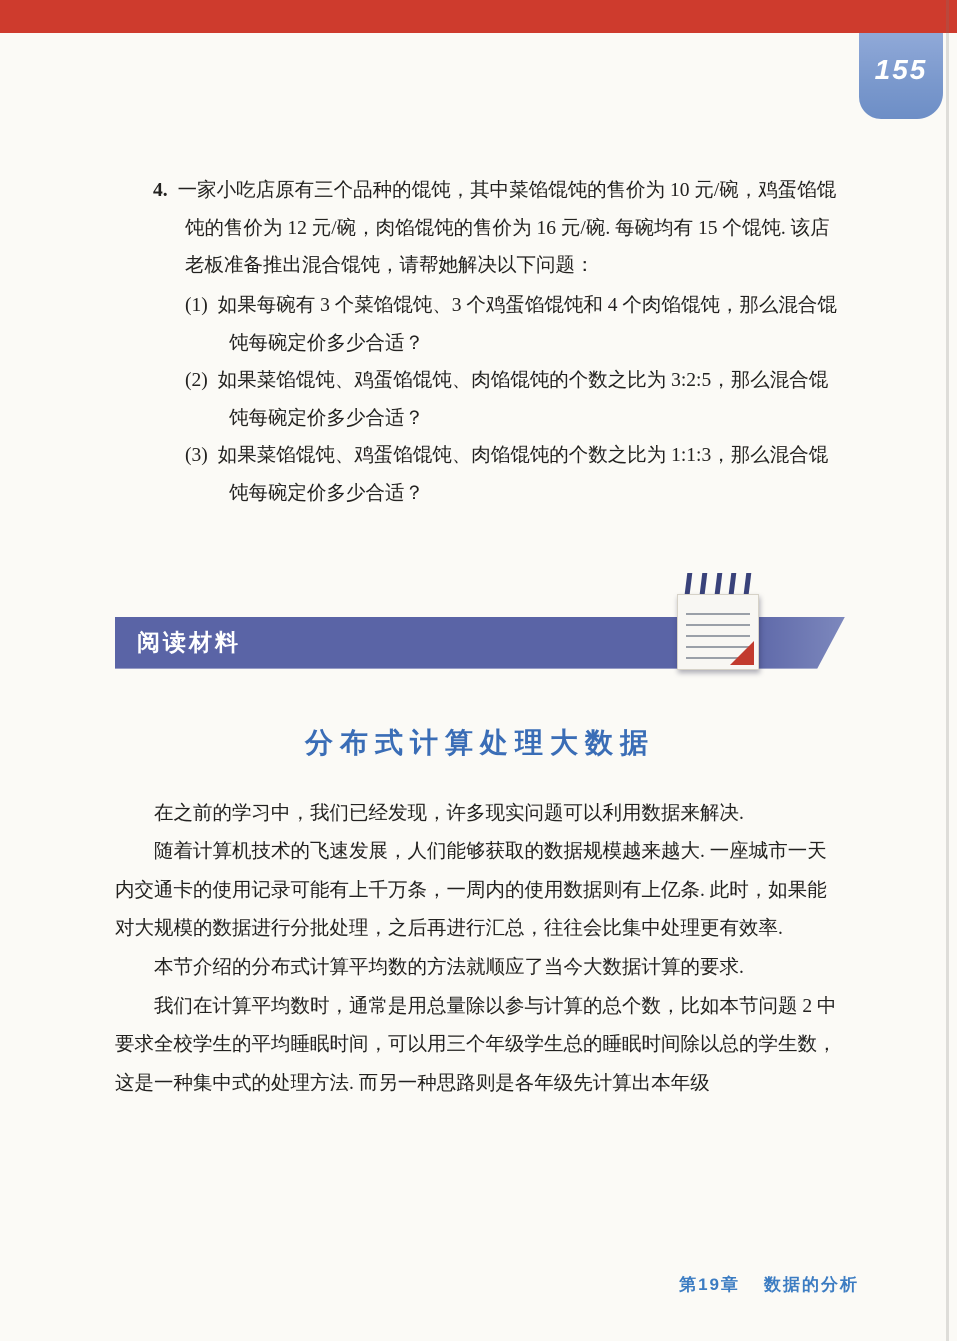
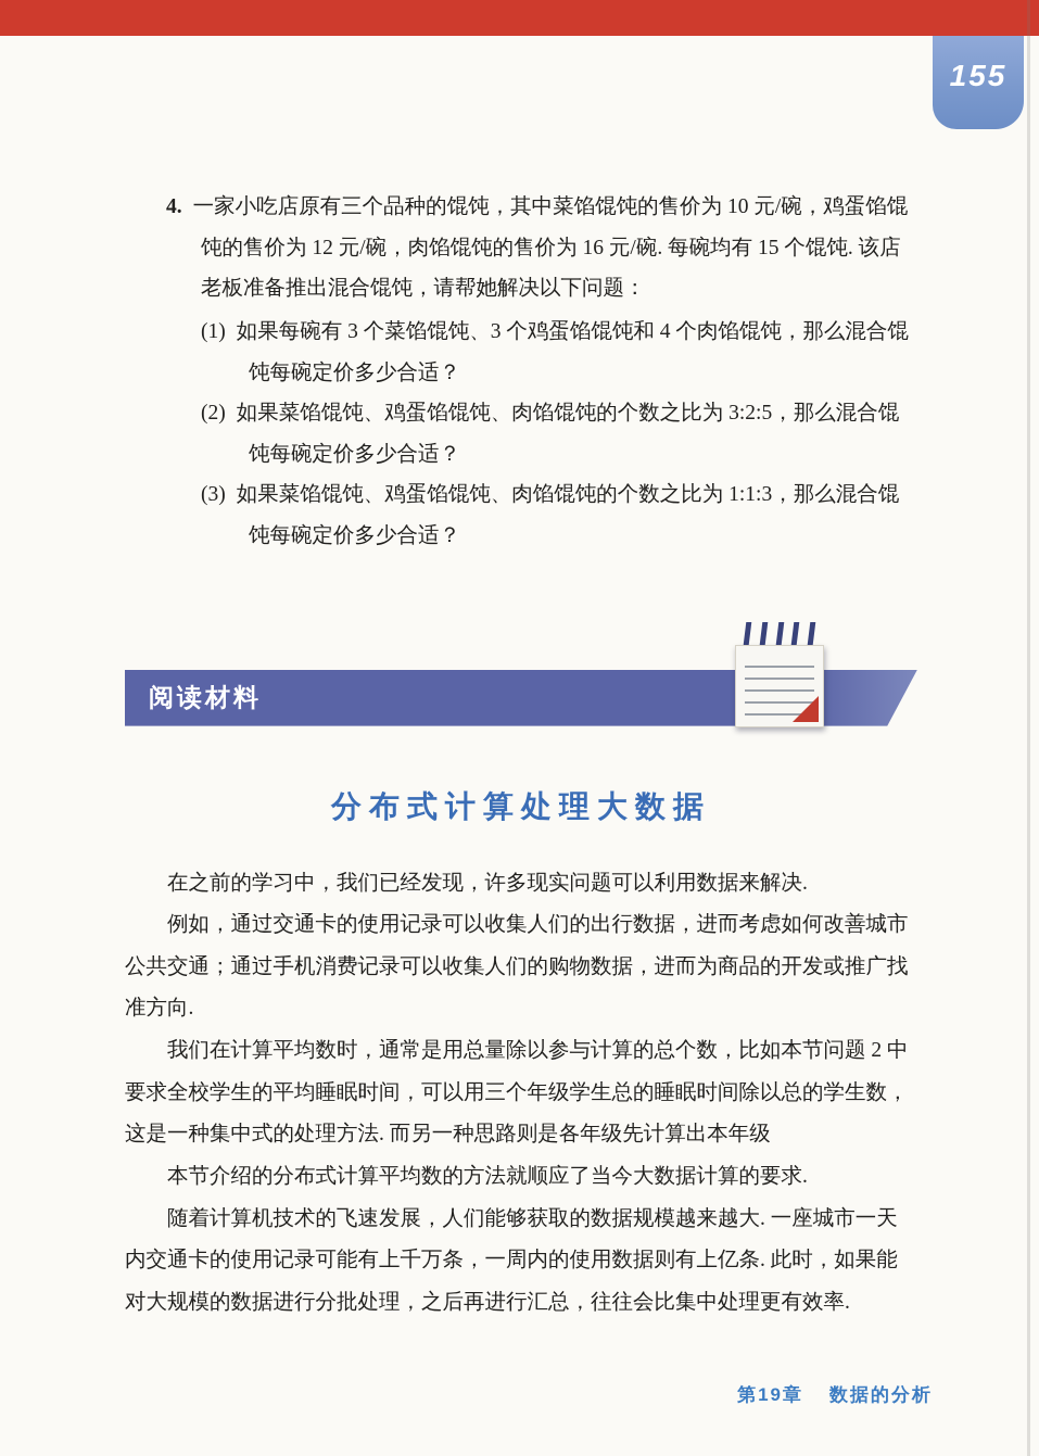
  155
  4. 一家小吃店原有三个品种的馄饨，其中菜馅馄饨的售价为 10 元/碗，鸡蛋馅馄饨的售价为 12 元/碗，肉馅馄饨的售价为 16 元/碗. 每碗均有 15 个馄饨. 该店老板准备推出混合馄饨，请帮她解决以下问题：
  (1) 如果每碗有 3 个菜馅馄饨、3 个鸡蛋馅馄饨和 4 个肉馅馄饨，那么混合馄饨每碗定价多少合适？
  (2) 如果菜馅馄饨、鸡蛋馅馄饨、肉馅馄饨的个数之比为 3:2:5，那么混合馄饨每碗定价多少合适？
  (3) 如果菜馅馄饨、鸡蛋馅馄饨、肉馅馄饨的个数之比为 1:1:3，那么混合馄饨每碗定价多少合适？
  阅读材料
  分布式计算处理大数据
  在之前的学习中，我们已经发现，许多现实问题可以利用数据来解决.
+ 例如，通过交通卡的使用记录可以收集人们的出行数据，进而考虑如何改善城市公共交通；通过手机消费记录可以收集人们的购物数据，进而为商品的开发或推广找准方向.
- 随着计算机技术的飞速发展，人们能够获取的数据规模越来越大. 一座城市一天内交通卡的使用记录可能有上千万条，一周内的使用数据则有上亿条. 此时，如果能对大规模的数据进行分批处理，之后再进行汇总，往往会比集中处理更有效率.
+ 我们在计算平均数时，通常是用总量除以参与计算的总个数，比如本节问题 2 中要求全校学生的平均睡眠时间，可以用三个年级学生总的睡眠时间除以总的学生数，这是一种集中式的处理方法. 而另一种思路则是各年级先计算出本年级
  本节介绍的分布式计算平均数的方法就顺应了当今大数据计算的要求.
- 我们在计算平均数时，通常是用总量除以参与计算的总个数，比如本节问题 2 中要求全校学生的平均睡眠时间，可以用三个年级学生总的睡眠时间除以总的学生数，这是一种集中式的处理方法. 而另一种思路则是各年级先计算出本年级
+ 随着计算机技术的飞速发展，人们能够获取的数据规模越来越大. 一座城市一天内交通卡的使用记录可能有上千万条，一周内的使用数据则有上亿条. 此时，如果能对大规模的数据进行分批处理，之后再进行汇总，往往会比集中处理更有效率.
  第19章 数据的分析
